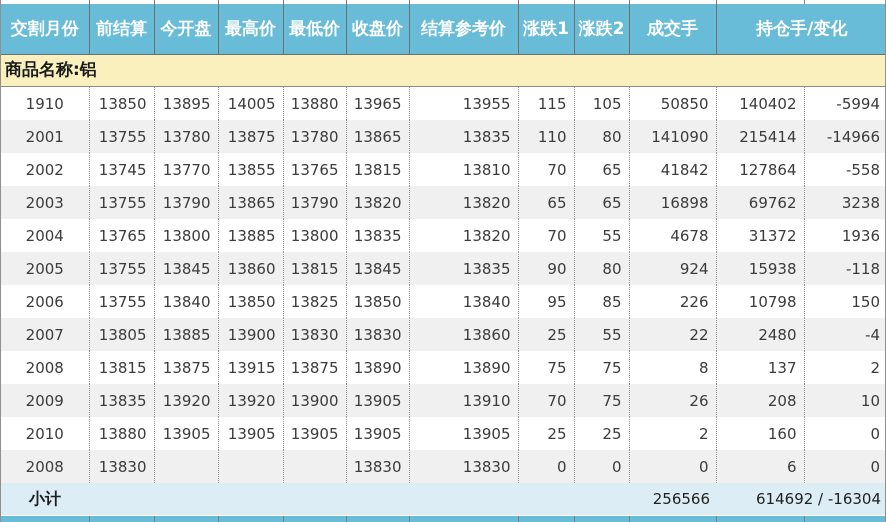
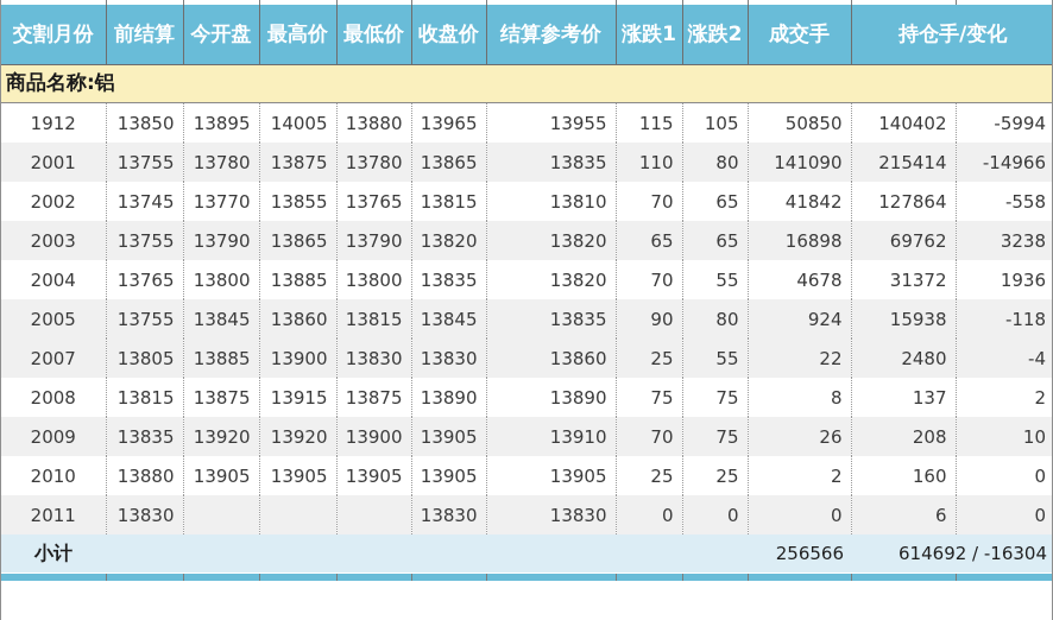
  交割月份	前结算	今开盘	最高价	最低价	收盘价	结算参考价	涨跌1	涨跌2	成交手	持仓手/变化
  商品名称:铝
- 1910	13850	13895	14005	13880	13965	13955	115	105	50850	140402	-5994
+ 1912	13850	13895	14005	13880	13965	13955	115	105	50850	140402	-5994
  2001	13755	13780	13875	13780	13865	13835	110	80	141090	215414	-14966
  2002	13745	13770	13855	13765	13815	13810	70	65	41842	127864	-558
  2003	13755	13790	13865	13790	13820	13820	65	65	16898	69762	3238
  2004	13765	13800	13885	13800	13835	13820	70	55	4678	31372	1936
  2005	13755	13845	13860	13815	13845	13835	90	80	924	15938	-118
- 2006	13755	13840	13850	13825	13850	13840	95	85	226	10798	150
  2007	13805	13885	13900	13830	13830	13860	25	55	22	2480	-4
  2008	13815	13875	13915	13875	13890	13890	75	75	8	137	2
  2009	13835	13920	13920	13900	13905	13910	70	75	26	208	10
  2010	13880	13905	13905	13905	13905	13905	25	25	2	160	0
- 2008	13830				13830	13830	0	0	0	6	0
+ 2011	13830				13830	13830	0	0	0	6	0
  小计		256566	614692 / -16304
